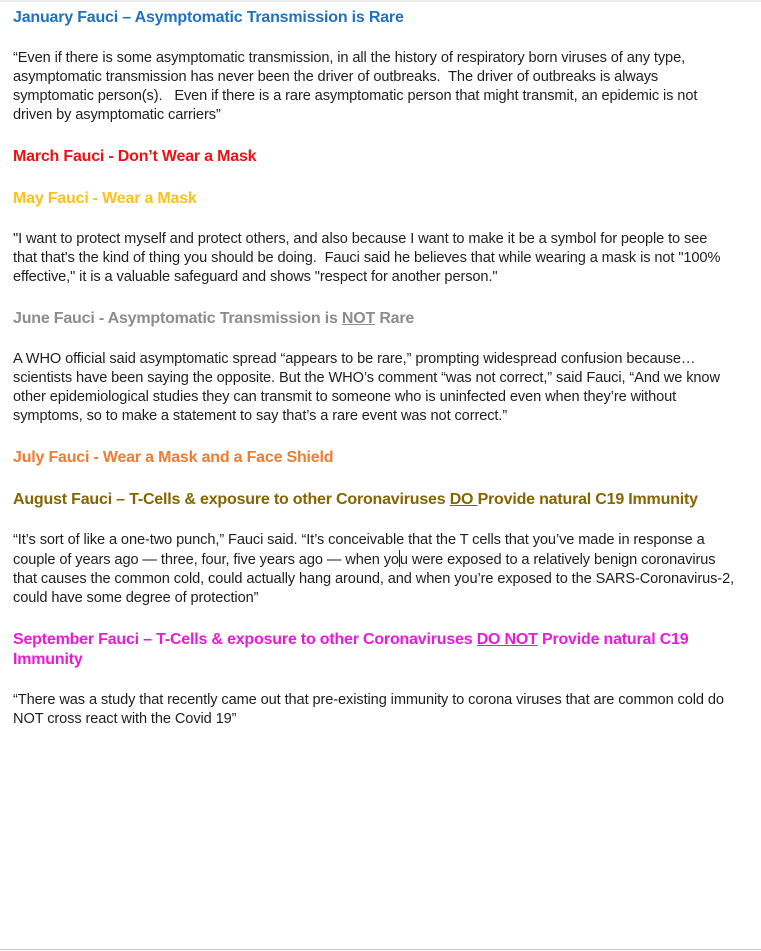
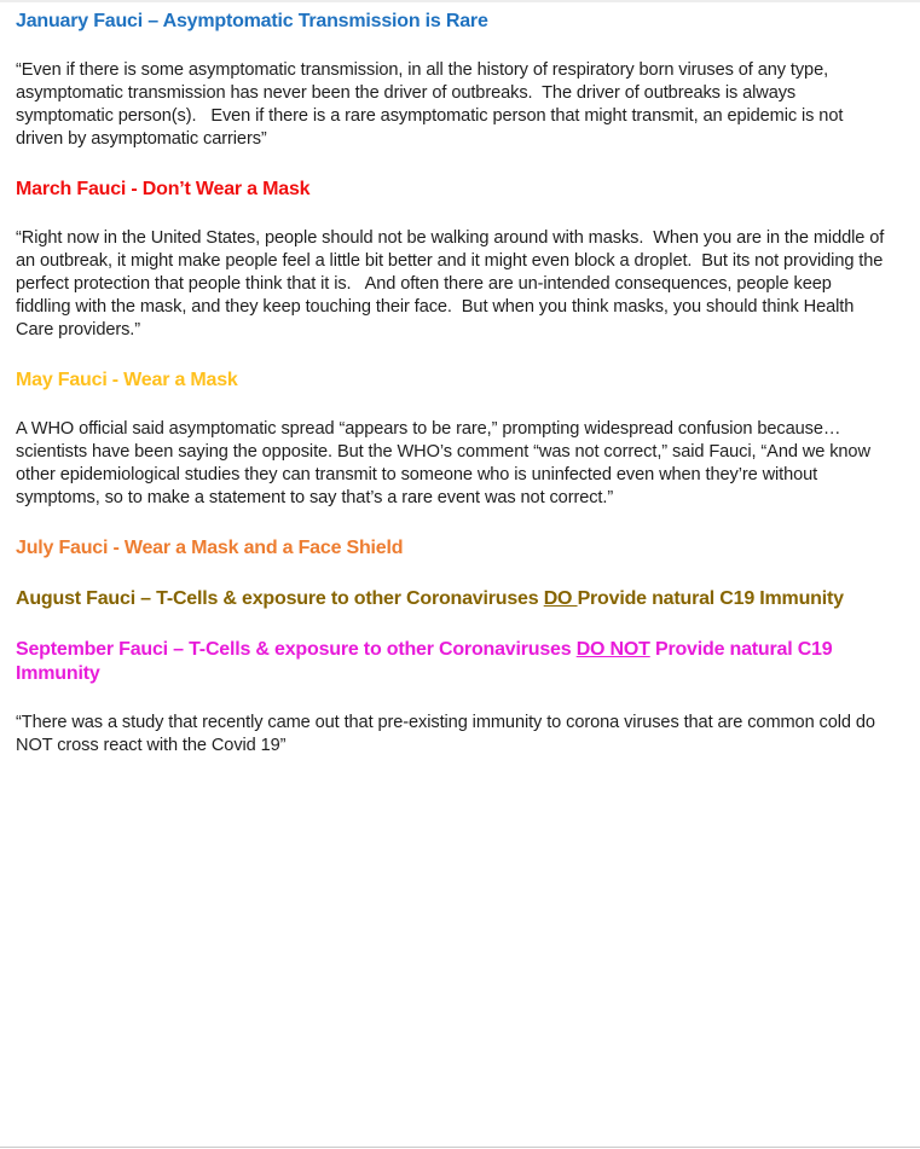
  January Fauci – Asymptomatic Transmission is Rare
  “Even if there is some asymptomatic transmission, in all the history of respiratory born viruses of any type, asymptomatic transmission has never been the driver of outbreaks. The driver of outbreaks is always symptomatic person(s). Even if there is a rare asymptomatic person that might transmit, an epidemic is not driven by asymptomatic carriers”
  March Fauci - Don’t Wear a Mask
+ “Right now in the United States, people should not be walking around with masks. When you are in the middle of an outbreak, it might make people feel a little bit better and it might even block a droplet. But its not providing the perfect protection that people think that it is. And often there are un-intended consequences, people keep fiddling with the mask, and they keep touching their face. But when you think masks, you should think Health Care providers.”
  May Fauci - Wear a Mask
- "I want to protect myself and protect others, and also because I want to make it be a symbol for people to see that that's the kind of thing you should be doing. Fauci said he believes that while wearing a mask is not "100% effective," it is a valuable safeguard and shows "respect for another person."
- June Fauci - Asymptomatic Transmission is NOT Rare
  A WHO official said asymptomatic spread “appears to be rare,” prompting widespread confusion because…scientists have been saying the opposite. But the WHO’s comment “was not correct,” said Fauci, “And we know other epidemiological studies they can transmit to someone who is uninfected even when they’re without symptoms, so to make a statement to say that’s a rare event was not correct.”
  July Fauci - Wear a Mask and a Face Shield
  August Fauci – T-Cells & exposure to other Coronaviruses DO Provide natural C19 Immunity
- “It’s sort of like a one-two punch,” Fauci said. “It’s conceivable that the T cells that you’ve made in response a couple of years ago — three, four, five years ago — when you were exposed to a relatively benign coronavirus that causes the common cold, could actually hang around, and when you’re exposed to the SARS-Coronavirus-2, could have some degree of protection”
  September Fauci – T-Cells & exposure to other Coronaviruses DO NOT Provide natural C19 Immunity
  “There was a study that recently came out that pre-existing immunity to corona viruses that are common cold do NOT cross react with the Covid 19”
